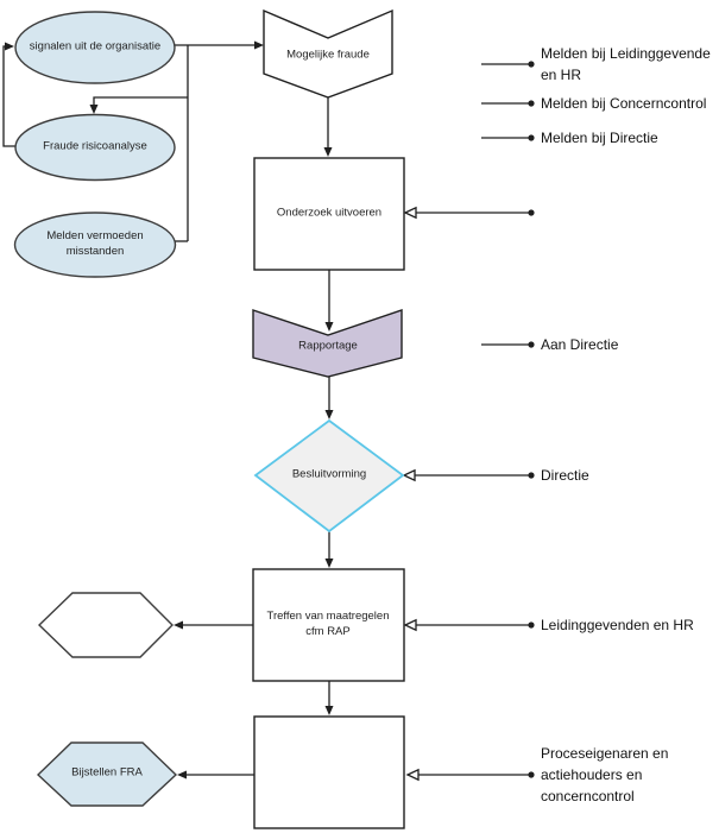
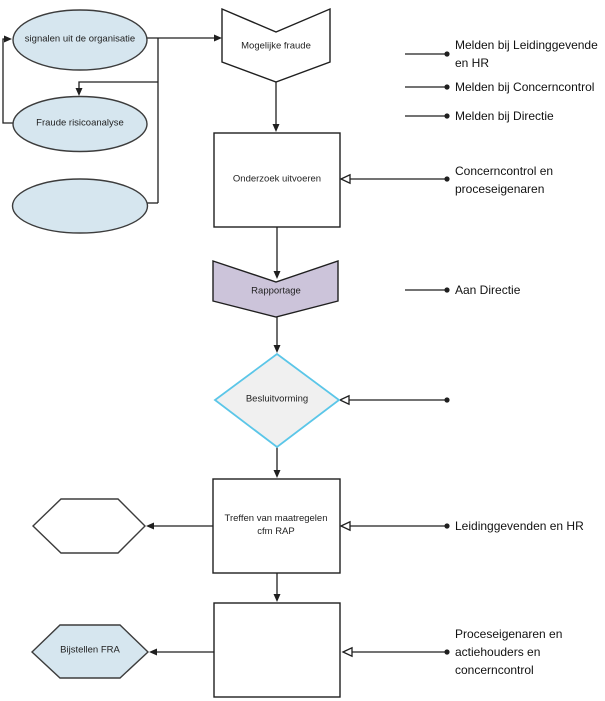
  signalen uit de organisatie
  Fraude risicoanalyse
- Melden vermoeden
- misstanden
  Mogelijke fraude
  Onderzoek uitvoeren
  Rapportage
  Besluitvorming
  Treffen van maatregelen
  cfm RAP
  Bijstellen FRA
  Melden bij Leidinggevende
  en HR
  Melden bij Concerncontrol
  Melden bij Directie
+ Concerncontrol en
+ proceseigenaren
  Aan Directie
- Directie
  Leidinggevenden en HR
  Proceseigenaren en
  actiehouders en
  concerncontrol
